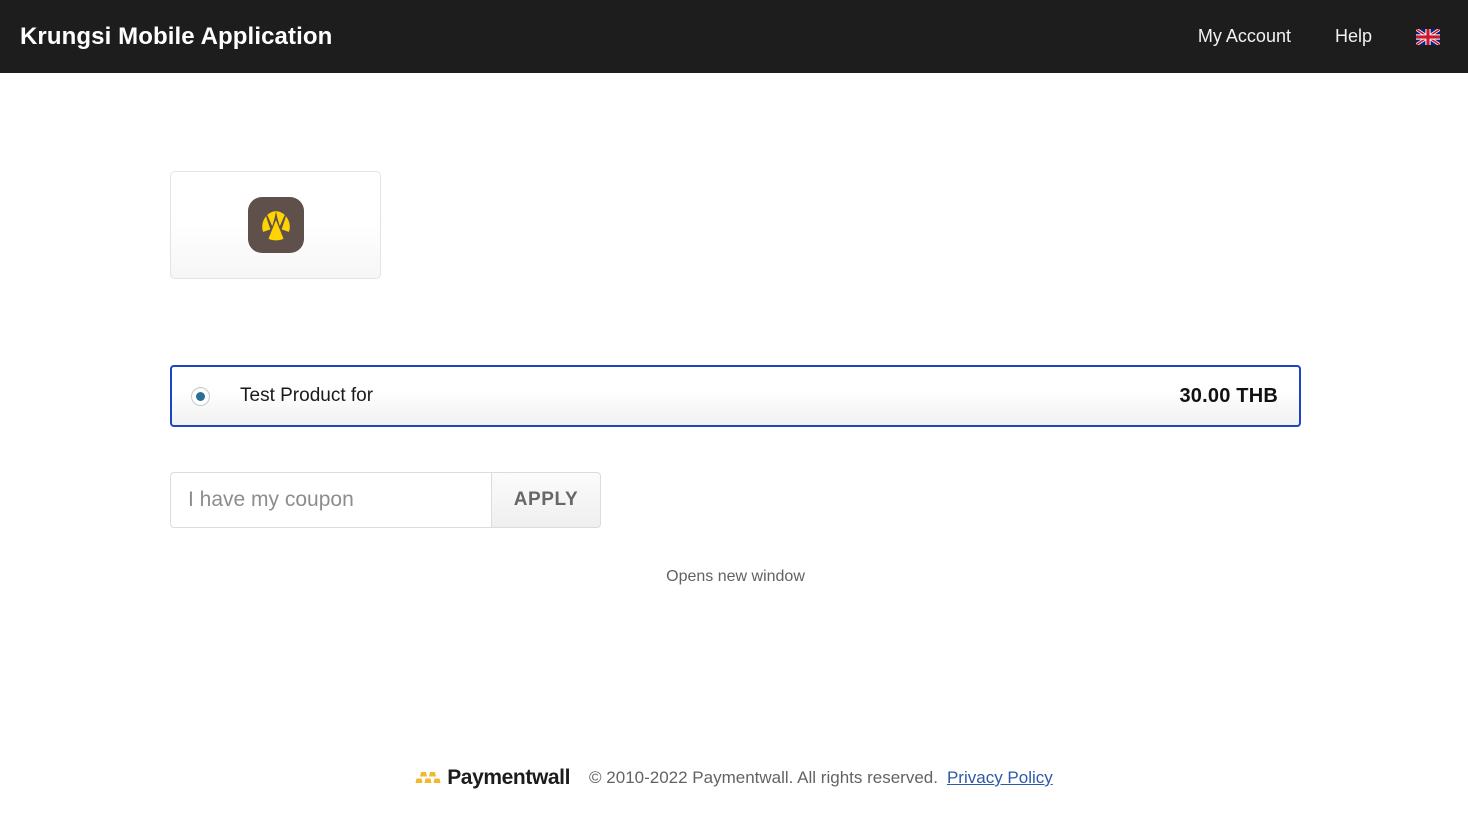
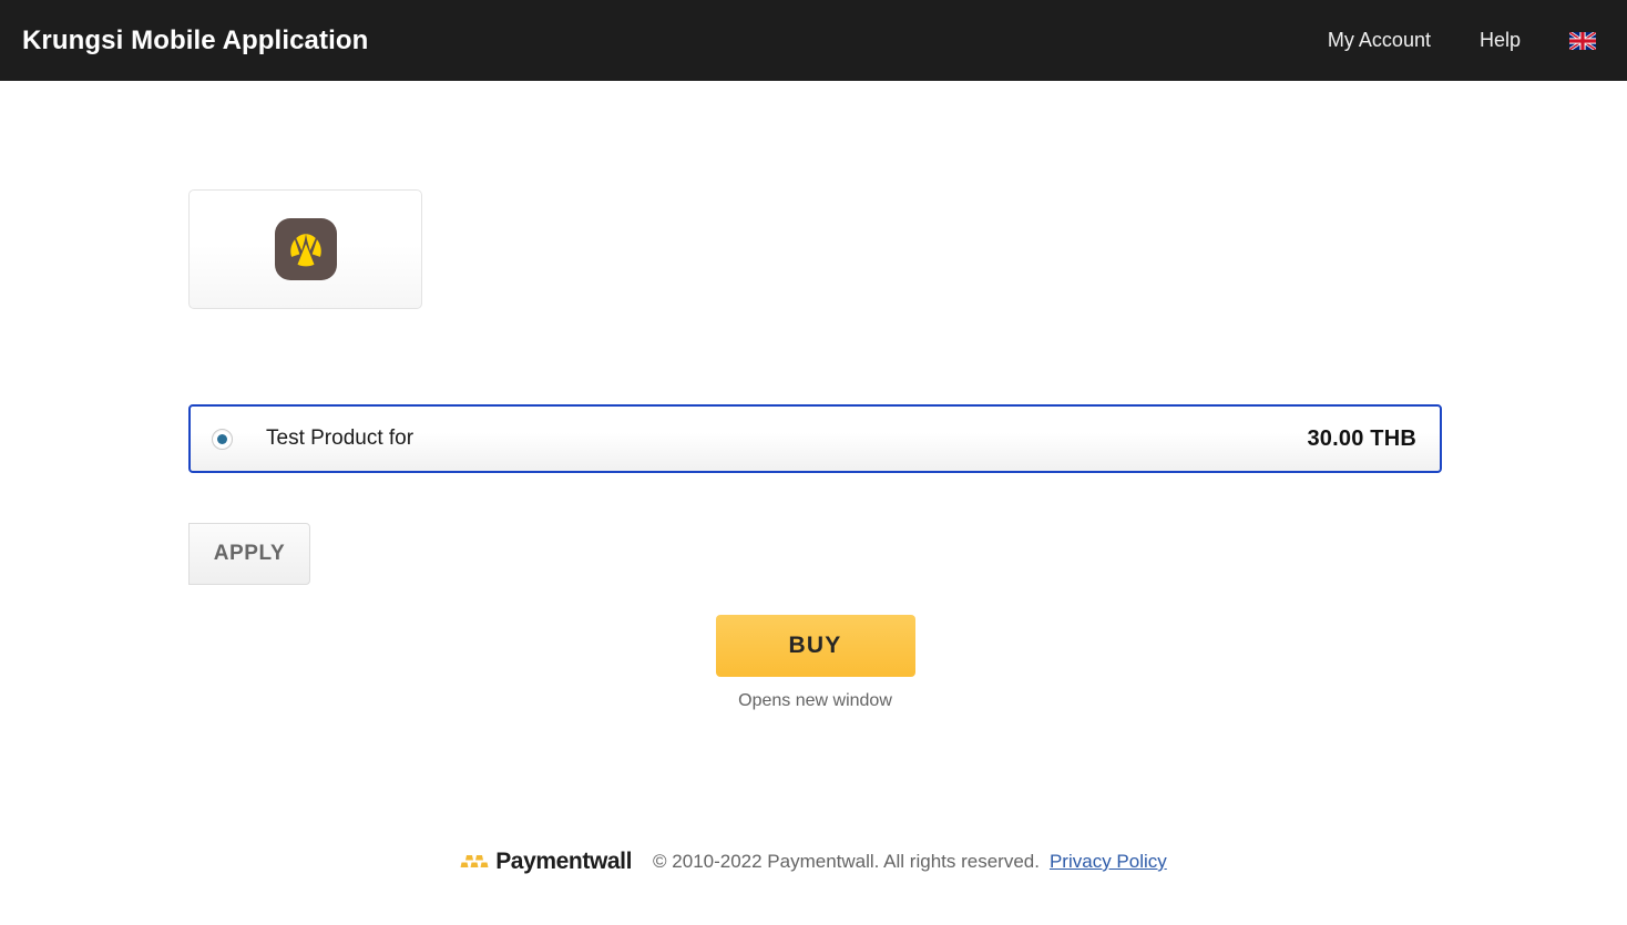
  Krungsi Mobile Application
  My Account
  Help
  Test Product for
  30.00 THB
- I have my coupon
  APPLY
+ BUY
  Opens new window
  Paymentwall
  © 2010-2022 Paymentwall. All rights reserved.
  Privacy Policy
